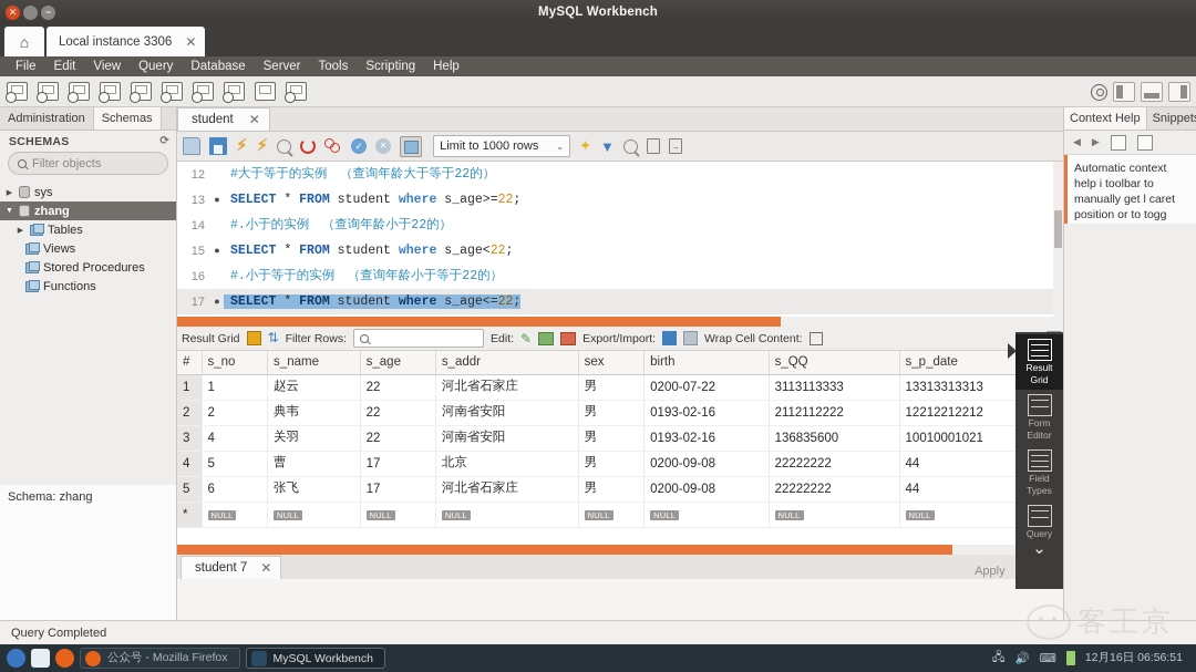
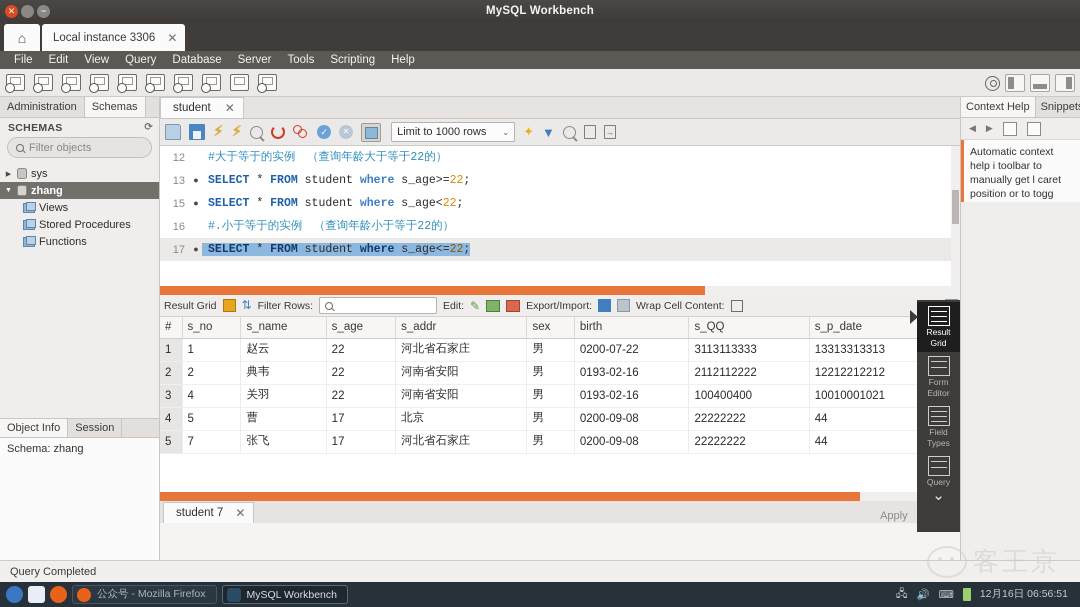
  ✕
  −
  MySQL Workbench
  ⌂
  Local instance 3306
  ✕
  File
  Edit
  View
  Query
  Database
  Server
  Tools
  Scripting
  Help
  Administration
  Schemas
  SCHEMAS
  ⟳
  Filter objects
  sys
  zhang
- Tables
  Views
  Stored Procedures
  Functions
+ Object Info
+ Session
  Schema: zhang
  student
  ✕
  ⚡
  ⚡
  Limit to 1000 rows
  ⌄
  ✦
  ▼
  12
  #大于等于的实例 （查询年龄大于等于22的）
  13
  ●
  SELECT * FROM student where s_age>=22;
- 14
- #.小于的实例 （查询年龄小于22的）
  15
  ●
  SELECT * FROM student where s_age<22;
  16
  #.小于等于的实例 （查询年龄小于等于22的）
  17
  ●
  SELECT * FROM student where s_age<=22;
  Result Grid
  ⇅
  Filter Rows:
  Edit:
  ✎
  Export/Import:
  Wrap Cell Content:
  #	s_no	s_name	s_age	s_addr	sex	birth	s_QQ	s_p_date
  1	1	赵云	22	河北省石家庄	男	0200-07-22	3113113333	13313313313
  2	2	典韦	22	河南省安阳	男	0193-02-16	2112112222	12212212212
- 3	4	关羽	22	河南省安阳	男	0193-02-16	136835600	10010001021
+ 3	4	关羽	22	河南省安阳	男	0193-02-16	100400400	10010001021
  4	5	曹	17	北京	男	0200-09-08	22222222	44
- 5	6	张飞	17	河北省石家庄	男	0200-09-08	22222222	44
+ 5	7	张飞	17	河北省石家庄	男	0200-09-08	22222222	44
- *	NULL	NULL	NULL	NULL	NULL	NULL	NULL	NULL
  student 7
  ✕
  Apply
  Result
  Grid
  Form
  Editor
  Field
  Types
  Query
  ⌄
  Context Help
  Snippet
  ◀
  ▶
  Automatic context help i toolbar to manually get l caret position or to togg
  Query Completed
  客王京
  公众号 - Mozilla Firefox
  MySQL Workbench
  🖧
  🔊
  ⌨
  12月16日 06:56:51
